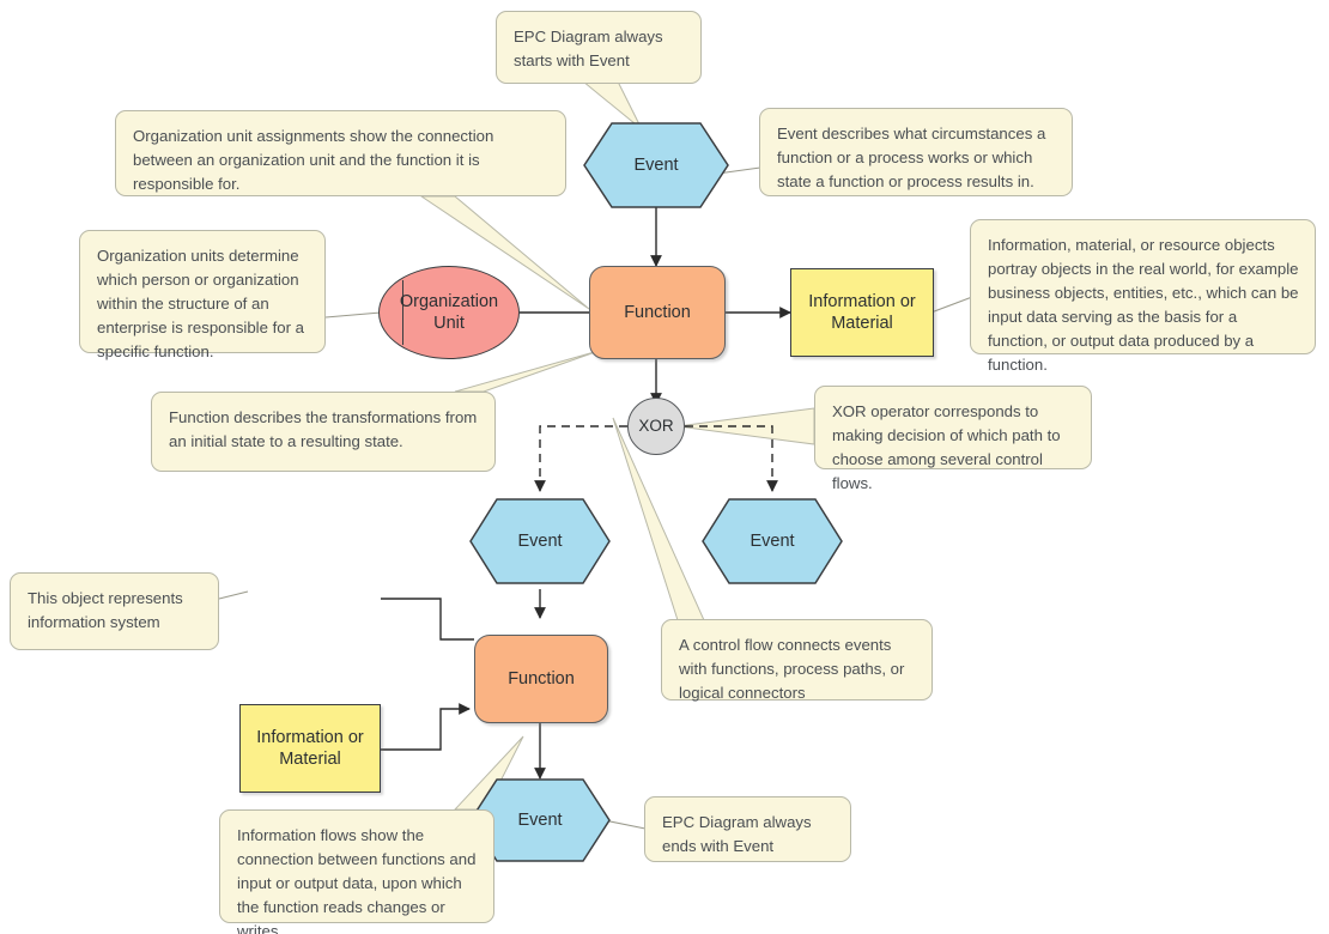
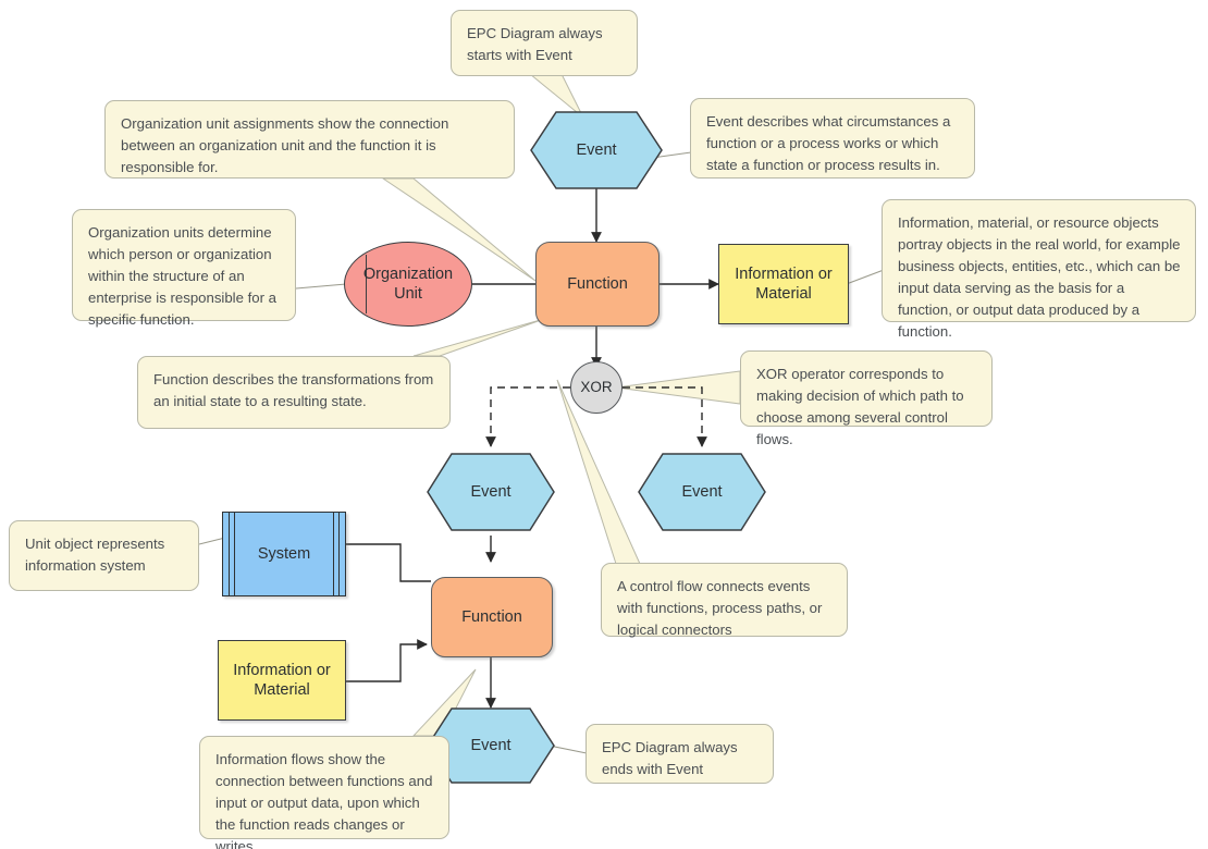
  Event
  Function
  Organization
  Unit
  Information or
  Material
  XOR
  Event
  Event
+ System
  Information or
  Material
  Function
  Event
  EPC Diagram always starts with Event
  Organization unit assignments show the connection between an organization unit and the function it is responsible for.
  Event describes what circumstances a function or a process works or which state a function or process results in.
  Organization units determine which person or organization within the structure of an enterprise is responsible for a specific function.
  Information, material, or resource objects portray objects in the real world, for example business objects, entities, etc., which can be input data serving as the basis for a function, or output data produced by a function.
  Function describes the transformations from an initial state to a resulting state.
  XOR operator corresponds to making decision of which path to choose among several control flows.
  A control flow connects events with functions, process paths, or logical connectors
- This object represents information system
+ Unit object represents information system
  Information flows show the connection between functions and input or output data, upon which the function reads changes or writes.
  EPC Diagram always ends with Event
